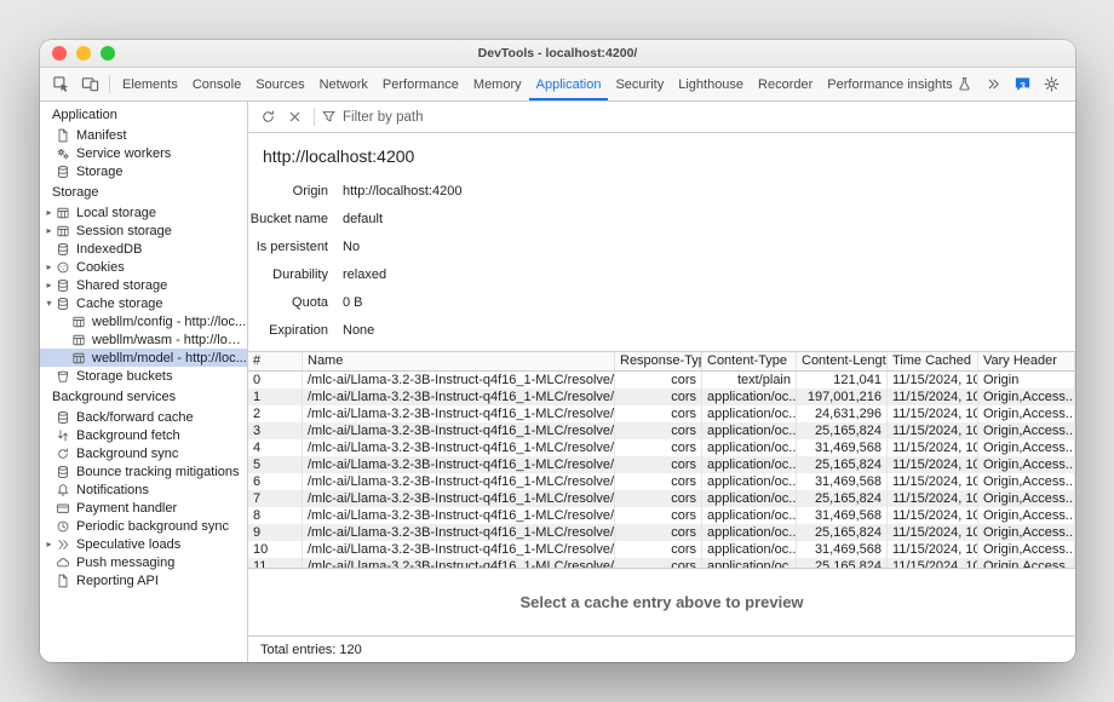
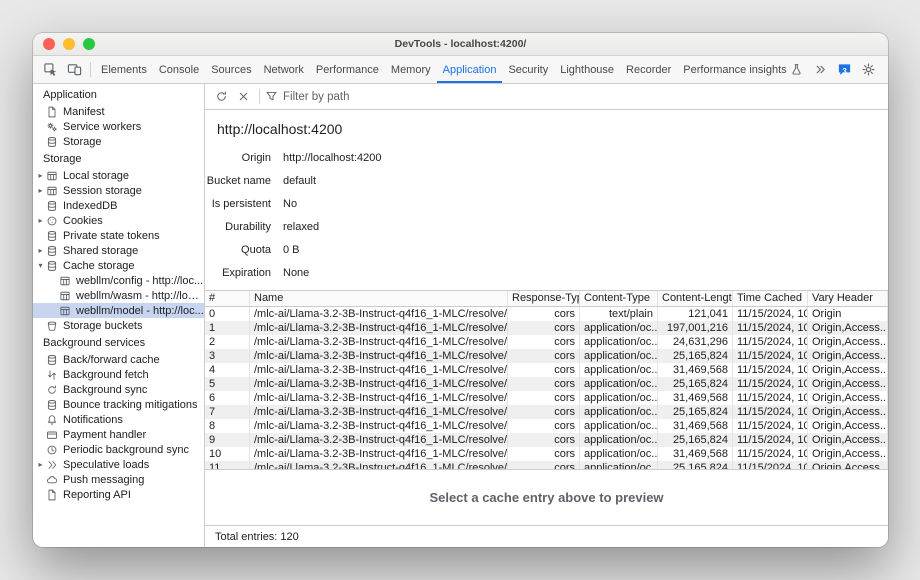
  DevTools - localhost:4200/
  Elements
  Console
  Sources
  Network
  Performance
  Memory
  Application
  Security
  Lighthouse
  Recorder
  Performance insights
  3
  Application
  Manifest
  Service workers
  Storage
  Storage
  ▸
  Local storage
  ▸
  Session storage
  IndexedDB
  ▸
  Cookies
+ Private state tokens
  ▸
  Shared storage
  ▾
  Cache storage
  webllm/config - http://loc...
  webllm/wasm - http://loca.
  webllm/model - http://loc...
  Storage buckets
  Background services
  Back/forward cache
  Background fetch
  Background sync
  Bounce tracking mitigations
  Notifications
  Payment handler
  Periodic background sync
  ▸
  Speculative loads
  Push messaging
  Reporting API
  Filter by path
  http://localhost:4200
  Origin
  http://localhost:4200
  Bucket name
  default
  Is persistent
  No
  Durability
  relaxed
  Quota
  0 B
  Expiration
  None
  #
  Name
  Response-Typ
  Content-Type
  Content-Lengt
  Time Cached
  Vary Header
  0
  /mlc-ai/Llama-3.2-3B-Instruct-q4f16_1-MLC/resolve/
  cors
  text/plain
  121,041
  11/15/2024, 10
  Origin
  1
  /mlc-ai/Llama-3.2-3B-Instruct-q4f16_1-MLC/resolve/
  cors
  application/oc..
  197,001,216
  11/15/2024, 10
  Origin,Access...
  2
  /mlc-ai/Llama-3.2-3B-Instruct-q4f16_1-MLC/resolve/
  cors
  application/oc..
  24,631,296
  11/15/2024, 10
  Origin,Access...
  3
  /mlc-ai/Llama-3.2-3B-Instruct-q4f16_1-MLC/resolve/
  cors
  application/oc..
  25,165,824
  11/15/2024, 10
  Origin,Access...
  4
  /mlc-ai/Llama-3.2-3B-Instruct-q4f16_1-MLC/resolve/
  cors
  application/oc..
  31,469,568
  11/15/2024, 10
  Origin,Access...
  5
  /mlc-ai/Llama-3.2-3B-Instruct-q4f16_1-MLC/resolve/
  cors
  application/oc..
  25,165,824
  11/15/2024, 10
  Origin,Access...
  6
  /mlc-ai/Llama-3.2-3B-Instruct-q4f16_1-MLC/resolve/
  cors
  application/oc..
  31,469,568
  11/15/2024, 10
  Origin,Access...
  7
  /mlc-ai/Llama-3.2-3B-Instruct-q4f16_1-MLC/resolve/
  cors
  application/oc..
  25,165,824
  11/15/2024, 10
  Origin,Access...
  8
  /mlc-ai/Llama-3.2-3B-Instruct-q4f16_1-MLC/resolve/
  cors
  application/oc..
  31,469,568
  11/15/2024, 10
  Origin,Access...
  9
  /mlc-ai/Llama-3.2-3B-Instruct-q4f16_1-MLC/resolve/
  cors
  application/oc..
  25,165,824
  11/15/2024, 10
  Origin,Access...
  10
  /mlc-ai/Llama-3.2-3B-Instruct-q4f16_1-MLC/resolve/
  cors
  application/oc..
  31,469,568
  11/15/2024, 10
  Origin,Access...
  11
  /mlc-ai/Llama-3.2-3B-Instruct-q4f16_1-MLC/resolve/
  cors
  application/oc..
  25,165,824
  11/15/2024, 10
  Origin,Access...
  Select a cache entry above to preview
  Total entries: 120
